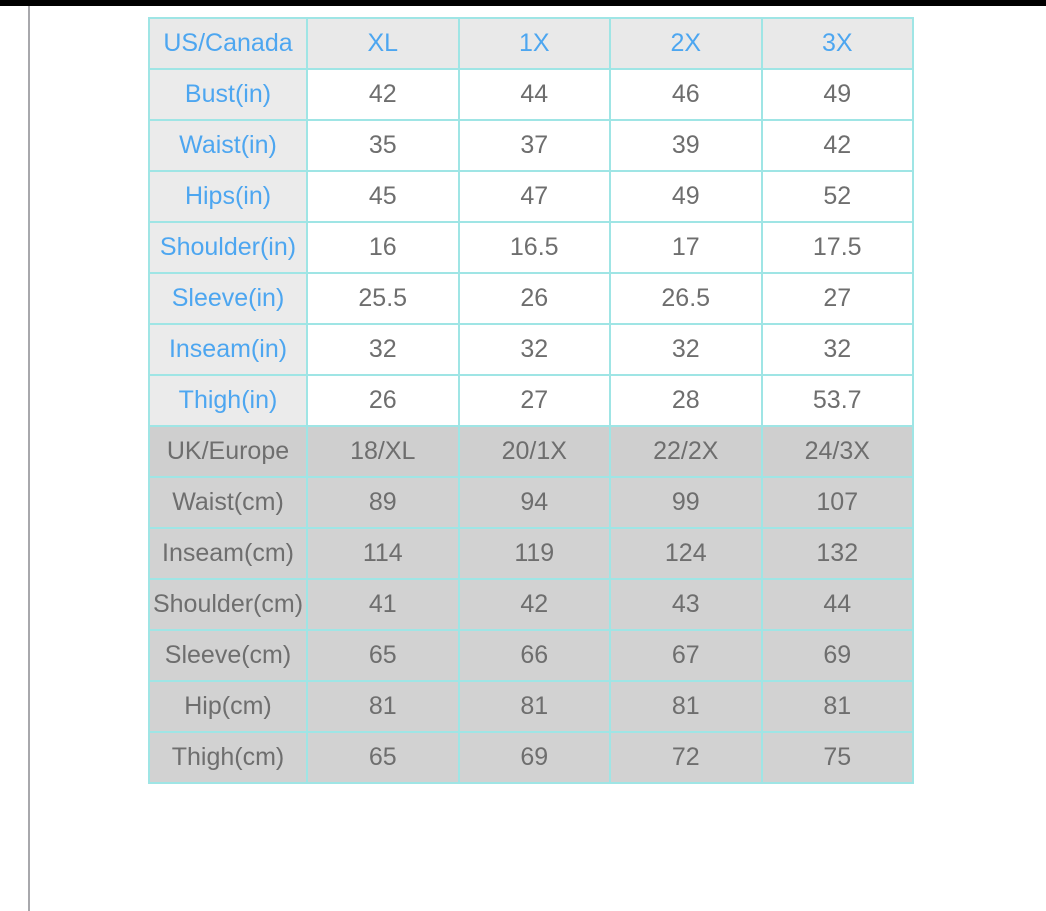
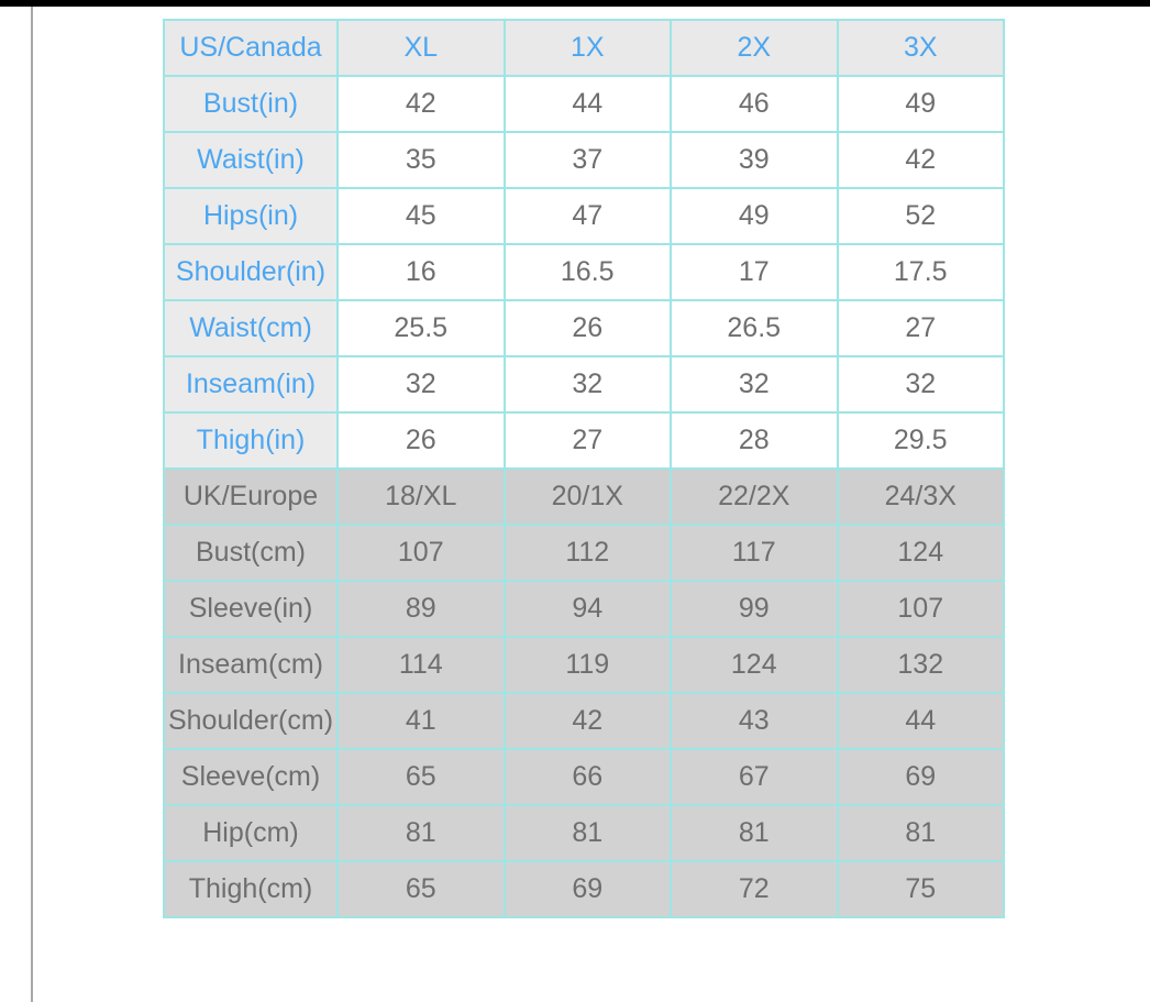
  US/Canada	XL	1X	2X	3X
  Bust(in)	42	44	46	49
  Waist(in)	35	37	39	42
  Hips(in)	45	47	49	52
  Shoulder(in)	16	16.5	17	17.5
- Sleeve(in)	25.5	26	26.5	27
+ Waist(cm)	25.5	26	26.5	27
  Inseam(in)	32	32	32	32
- Thigh(in)	26	27	28	53.7
+ Thigh(in)	26	27	28	29.5
  UK/Europe	18/XL	20/1X	22/2X	24/3X
+ Bust(cm)	107	112	117	124
- Waist(cm)	89	94	99	107
+ Sleeve(in)	89	94	99	107
  Inseam(cm)	114	119	124	132
  Shoulder(cm)	41	42	43	44
  Sleeve(cm)	65	66	67	69
  Hip(cm)	81	81	81	81
  Thigh(cm)	65	69	72	75
